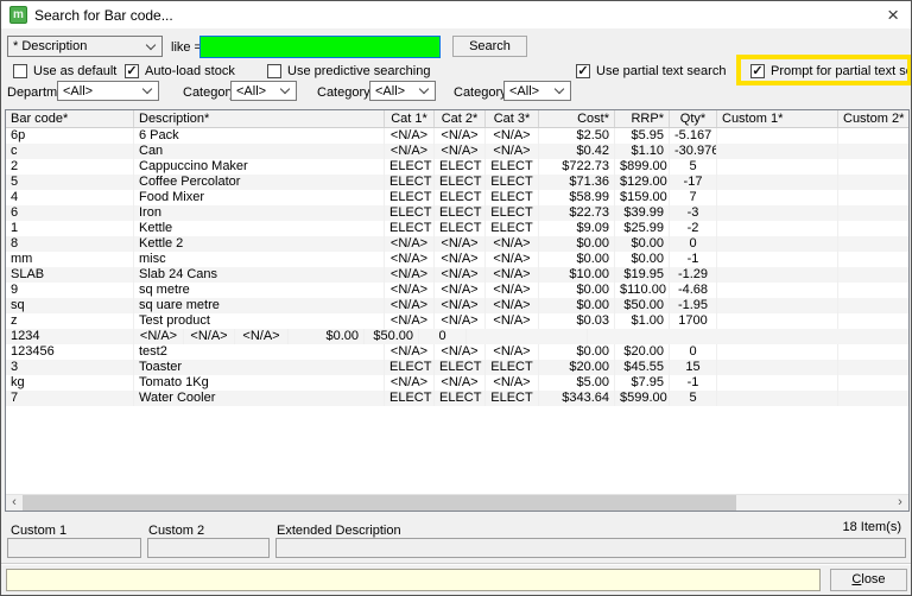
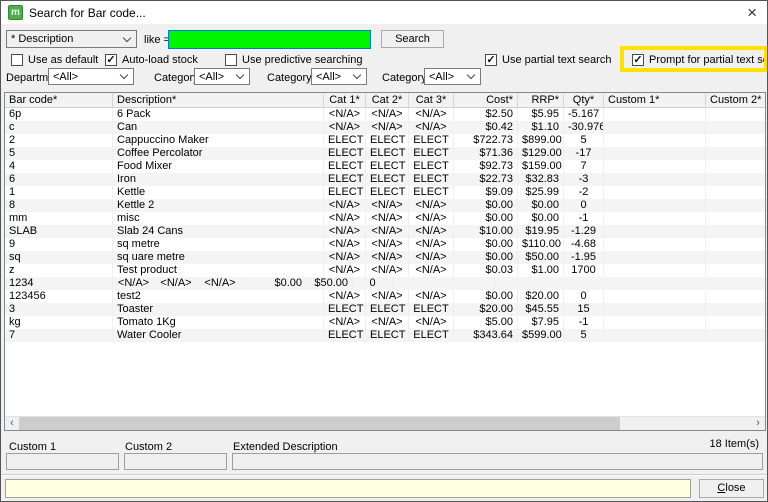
  m
  Search for Bar code...
  ×
  * Description
  like =
  Search
  Use as default
  Auto-load stock
  Use predictive searching
  Use partial text search
  Prompt for partial text se
  <All>
  Categor
  <All>
  Category
  <All>
  Categor
  <All>
  Bar code*
  Description*
  Cat 1*
  Cat 2*
  Cat 3*
  Cost*
  RRP*
  Qty*
  Custom 1*
  Custom 2*
  6p
  6 Pack
  <N/A>
  <N/A>
  <N/A>
  $2.50
  $5.95
  -5.167
  c
  Can
  <N/A>
  <N/A>
  <N/A>
  $0.42
  $1.10
  -30.976
  2
  Cappuccino Maker
  ELECT
  ELECT
  ELECT
  $722.73
  $899.00
  5
  5
  Coffee Percolator
  ELECT
  ELECT
  ELECT
  $71.36
  $129.00
  -17
  4
  Food Mixer
  ELECT
  ELECT
  ELECT
- $58.99
+ $92.73
  $159.00
  7
  6
  Iron
  ELECT
  ELECT
  ELECT
  $22.73
- $39.99
+ $32.83
  -3
  1
  Kettle
  ELECT
  ELECT
  ELECT
  $9.09
  $25.99
  -2
  8
  Kettle 2
  <N/A>
  <N/A>
  <N/A>
  $0.00
  $0.00
  0
  mm
  misc
  <N/A>
  <N/A>
  <N/A>
  $0.00
  $0.00
  -1
  SLAB
  Slab 24 Cans
  <N/A>
  <N/A>
  <N/A>
  $10.00
  $19.95
  -1.29
  9
  sq metre
  <N/A>
  <N/A>
  <N/A>
  $0.00
  $110.00
  -4.68
  sq
  sq uare metre
  <N/A>
  <N/A>
  <N/A>
  $0.00
  $50.00
  -1.95
  z
  Test product
  <N/A>
  <N/A>
  <N/A>
  $0.03
  $1.00
  1700
  1234
  <N/A>
  <N/A>
  <N/A>
  $0.00
  $50.00
  0
  123456
  test2
  <N/A>
  <N/A>
  <N/A>
  $0.00
  $20.00
  0
  3
  Toaster
  ELECT
  ELECT
  ELECT
  $20.00
  $45.55
  15
  kg
  Tomato 1Kg
  <N/A>
  <N/A>
  <N/A>
  $5.00
  $7.95
  -1
  7
  Water Cooler
  ELECT
  ELECT
  ELECT
  $343.64
  $599.00
  5
  ‹
  ›
  18 Item(s)
  Custom 1
  Custom 2
  Extended Description
  Close
